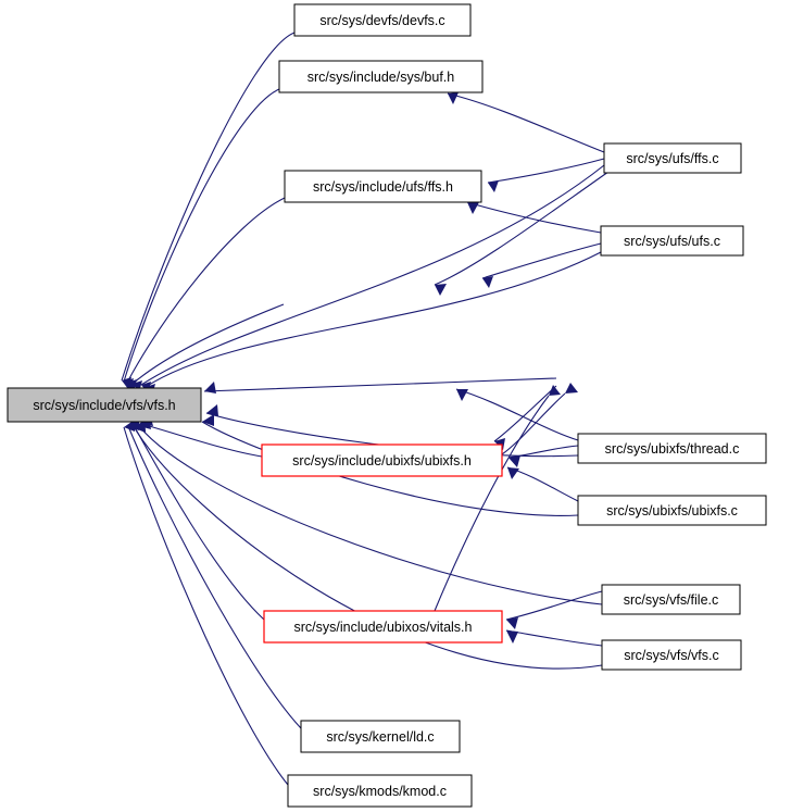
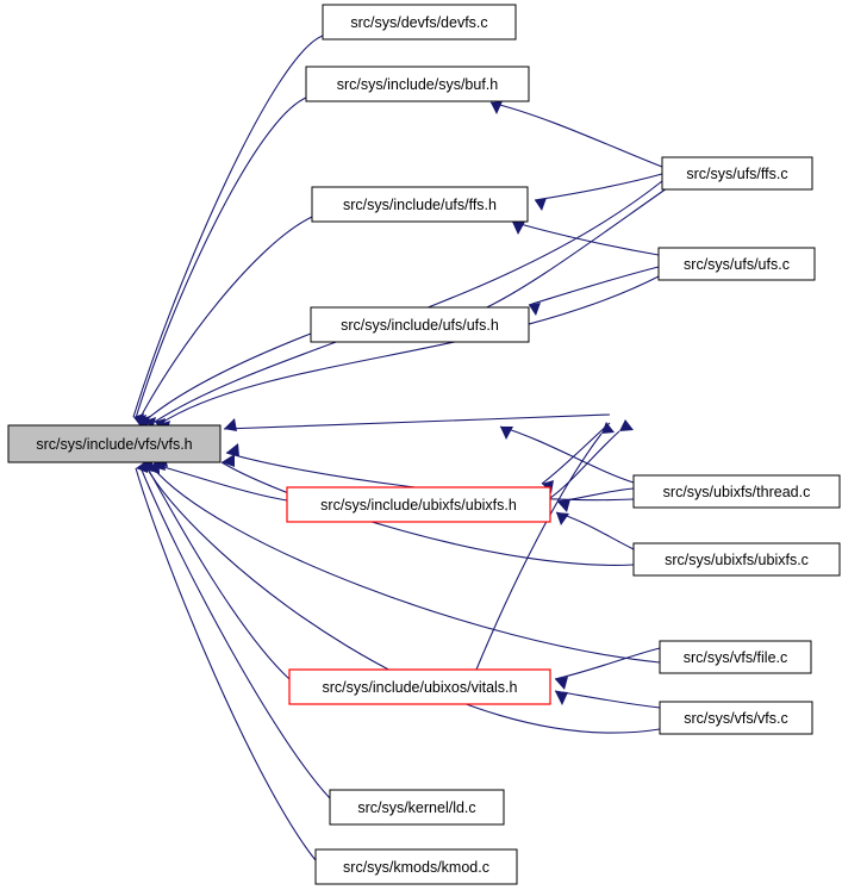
  src/sys/include/vfs/vfs.h
  src/sys/devfs/devfs.c
  src/sys/include/sys/buf.h
  src/sys/include/ufs/ffs.h
+ src/sys/include/ufs/ufs.h
  src/sys/include/ubixfs/ubixfs.h
  src/sys/include/ubixos/vitals.h
  src/sys/kernel/ld.c
  src/sys/kmods/kmod.c
  src/sys/ufs/ffs.c
  src/sys/ufs/ufs.c
  src/sys/ubixfs/thread.c
  src/sys/ubixfs/ubixfs.c
  src/sys/vfs/file.c
  src/sys/vfs/vfs.c
